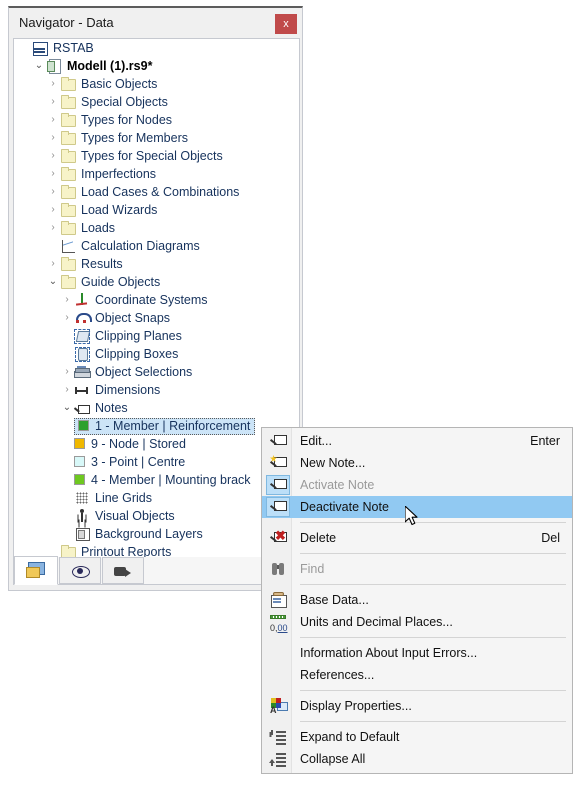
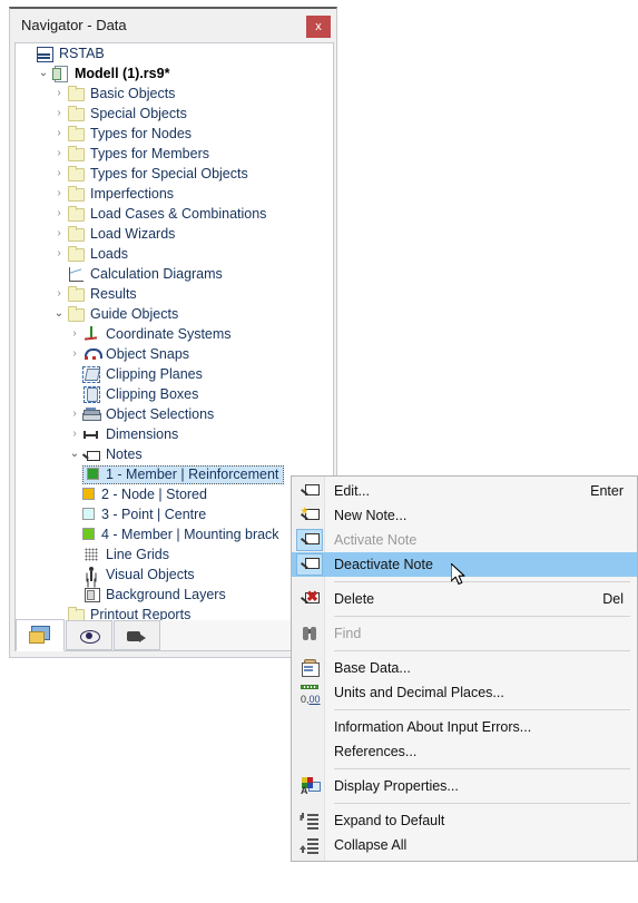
  Navigator - Data
  x
  RSTAB
  ⌄ Modell (1).rs9*
  › Basic Objects
  › Special Objects
  › Types for Nodes
  › Types for Members
  › Types for Special Objects
  › Imperfections
  › Load Cases & Combinations
  › Load Wizards
  › Loads
  Calculation Diagrams
  › Results
  ⌄ Guide Objects
  › Coordinate Systems
  › Object Snaps
  Clipping Planes
  Clipping Boxes
  › Object Selections
  › Dimensions
  ⌄ Notes
  1 - Member | Reinforcement
- 9 - Node | Stored
+ 2 - Node | Stored
  3 - Point | Centre
  4 - Member | Mounting brack
  Line Grids
  Visual Objects
  Background Layers
  › Printout Reports
  Enter
  Edit...
  New Note...
  Activate Note
  Deactivate Note
  ✖
  Del
  Delete
  Find
  Base Data...
  0,00
  Units and Decimal Places...
  Information About Input Errors...
  References...
  A
  Display Properties...
  Expand to Default
  Collapse All
